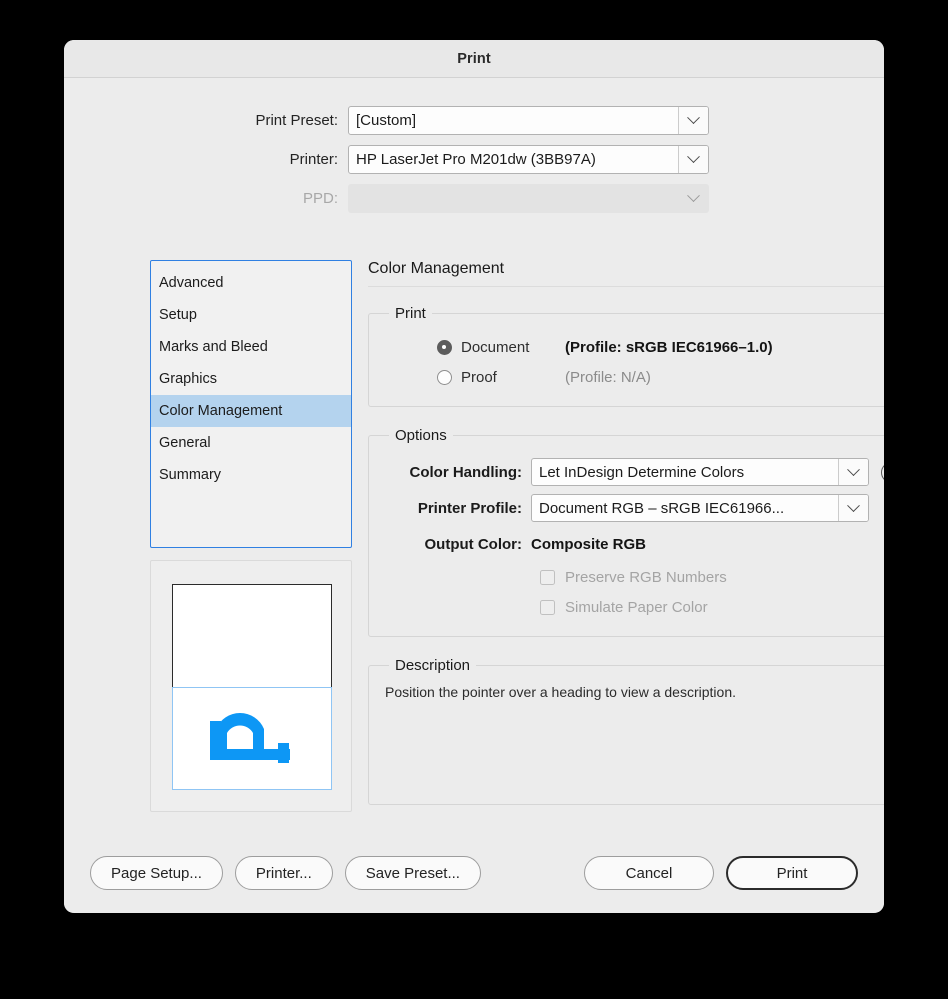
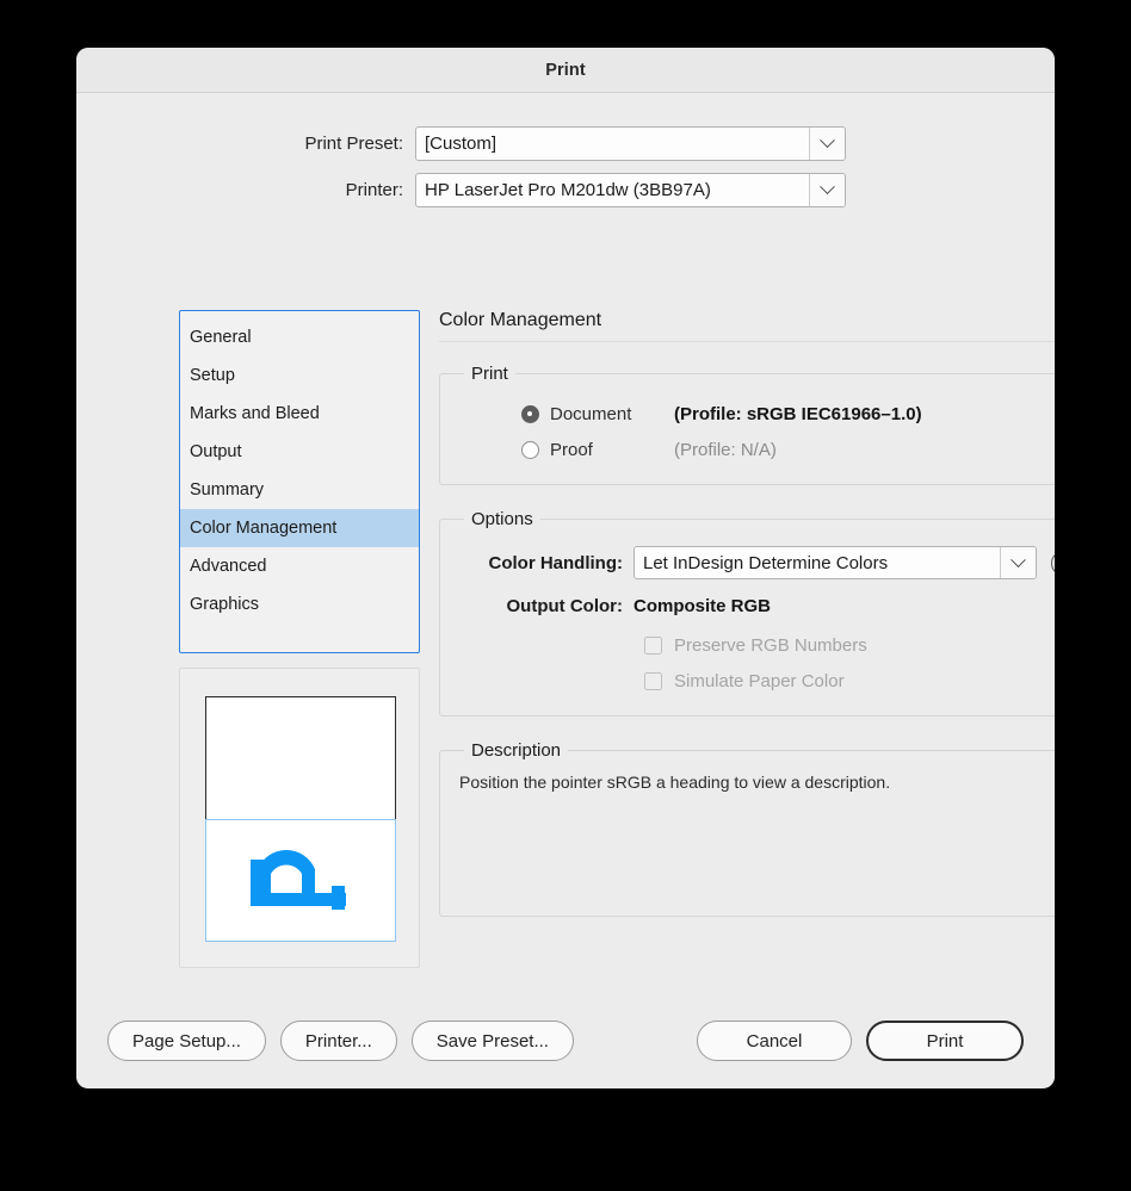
  Print
  Print Preset:
  [Custom]
  Printer:
  HP LaserJet Pro M201dw (3BB97A)
- PPD:
- Advanced
+ General
  Setup
  Marks and Bleed
+ Output
- Graphics
+ Summary
  Color Management
- General
+ Advanced
- Summary
+ Graphics
  Color Management
  Print
  Document
  (Profile: sRGB IEC61966–1.0)
  Proof
  (Profile: N/A)
  Options
  Color Handling:
  Let InDesign Determine Colors
- Printer Profile:
- Document RGB – sRGB IEC61966...
  Output Color:
  Composite RGB
  Preserve RGB Numbers
  Simulate Paper Color
  Description
- Position the pointer over a heading to view a description.
+ Position the pointer sRGB a heading to view a description.
  Page Setup...
  Printer...
  Save Preset...
  Cancel
  Print
